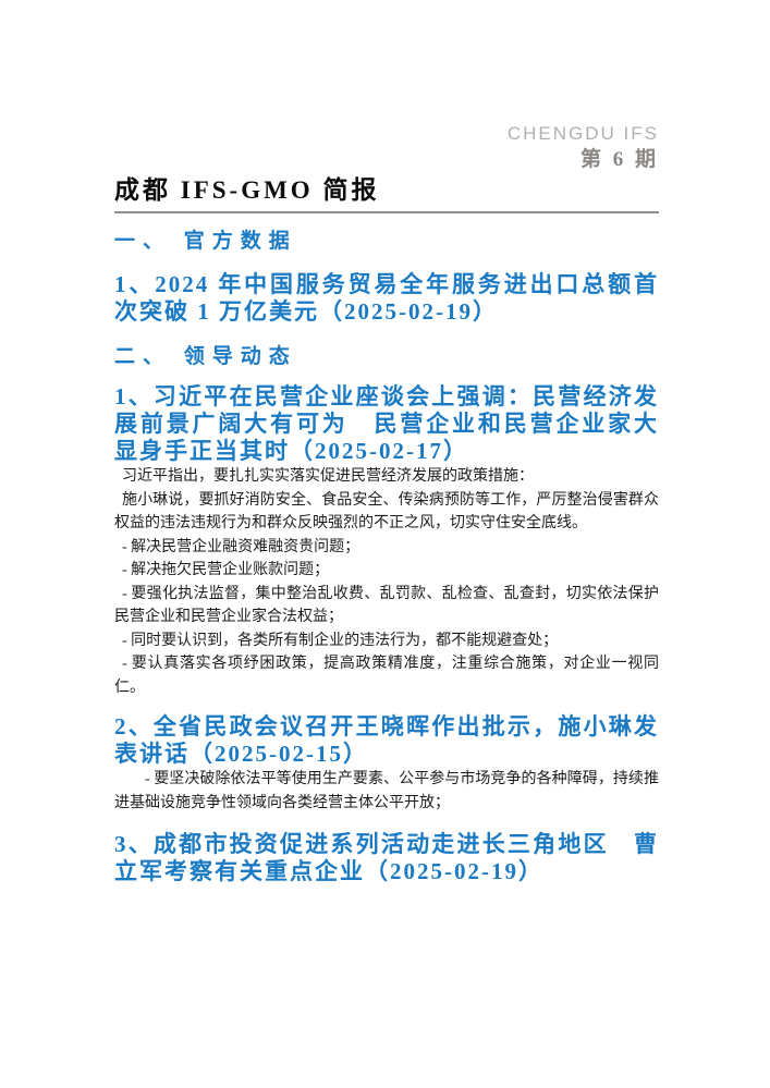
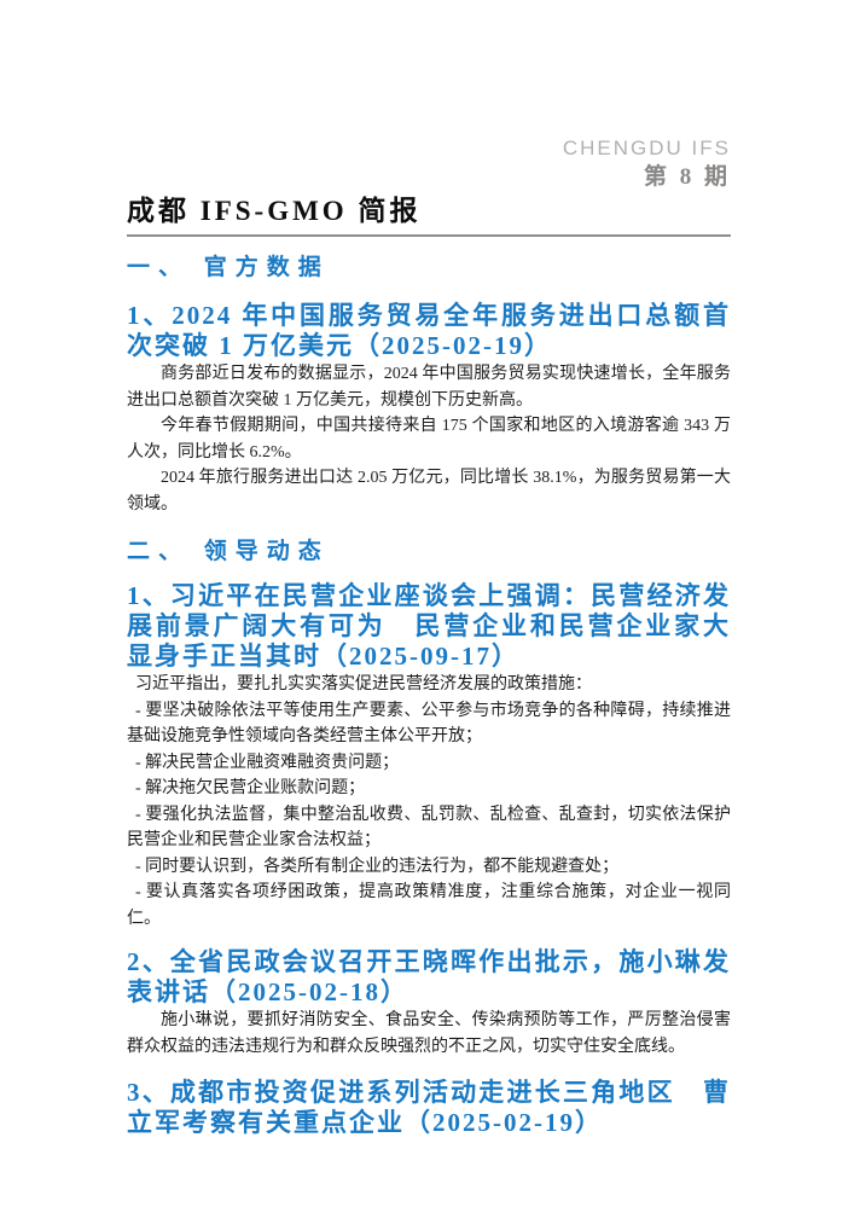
  CHENGDU IFS
- 第 6 期
+ 第 8 期
  成都 IFS-GMO 简报
  一、 官方数据
  1、2024 年中国服务贸易全年服务进出口总额首次突破 1 万亿美元（2025-02-19）
+ 商务部近日发布的数据显示，2024 年中国服务贸易实现快速增长，全年服务进出口总额首次突破 1 万亿美元，规模创下历史新高。
+ 今年春节假期期间，中国共接待来自 175 个国家和地区的入境游客逾 343 万人次，同比增长 6.2%。
+ 2024 年旅行服务进出口达 2.05 万亿元，同比增长 38.1%，为服务贸易第一大领域。
  二、 领导动态
- 1、习近平在民营企业座谈会上强调：民营经济发展前景广阔大有可为 民营企业和民营企业家大显身手正当其时（2025-02-17）
+ 1、习近平在民营企业座谈会上强调：民营经济发展前景广阔大有可为 民营企业和民营企业家大显身手正当其时（2025-09-17）
  习近平指出，要扎扎实实落实促进民营经济发展的政策措施：
- 施小琳说，要抓好消防安全、食品安全、传染病预防等工作，严厉整治侵害群众权益的违法违规行为和群众反映强烈的不正之风，切实守住安全底线。
+ - 要坚决破除依法平等使用生产要素、公平参与市场竞争的各种障碍，持续推进基础设施竞争性领域向各类经营主体公平开放；
  - 解决民营企业融资难融资贵问题；
  - 解决拖欠民营企业账款问题；
  - 要强化执法监督，集中整治乱收费、乱罚款、乱检查、乱查封，切实依法保护民营企业和民营企业家合法权益；
  - 同时要认识到，各类所有制企业的违法行为，都不能规避查处；
  - 要认真落实各项纾困政策，提高政策精准度，注重综合施策，对企业一视同仁。
- 2、全省民政会议召开王晓晖作出批示，施小琳发表讲话（2025-02-15）
+ 2、全省民政会议召开王晓晖作出批示，施小琳发表讲话（2025-02-18）
- - 要坚决破除依法平等使用生产要素、公平参与市场竞争的各种障碍，持续推进基础设施竞争性领域向各类经营主体公平开放；
+ 施小琳说，要抓好消防安全、食品安全、传染病预防等工作，严厉整治侵害群众权益的违法违规行为和群众反映强烈的不正之风，切实守住安全底线。
  3、成都市投资促进系列活动走进长三角地区 曹立军考察有关重点企业（2025-02-19）
